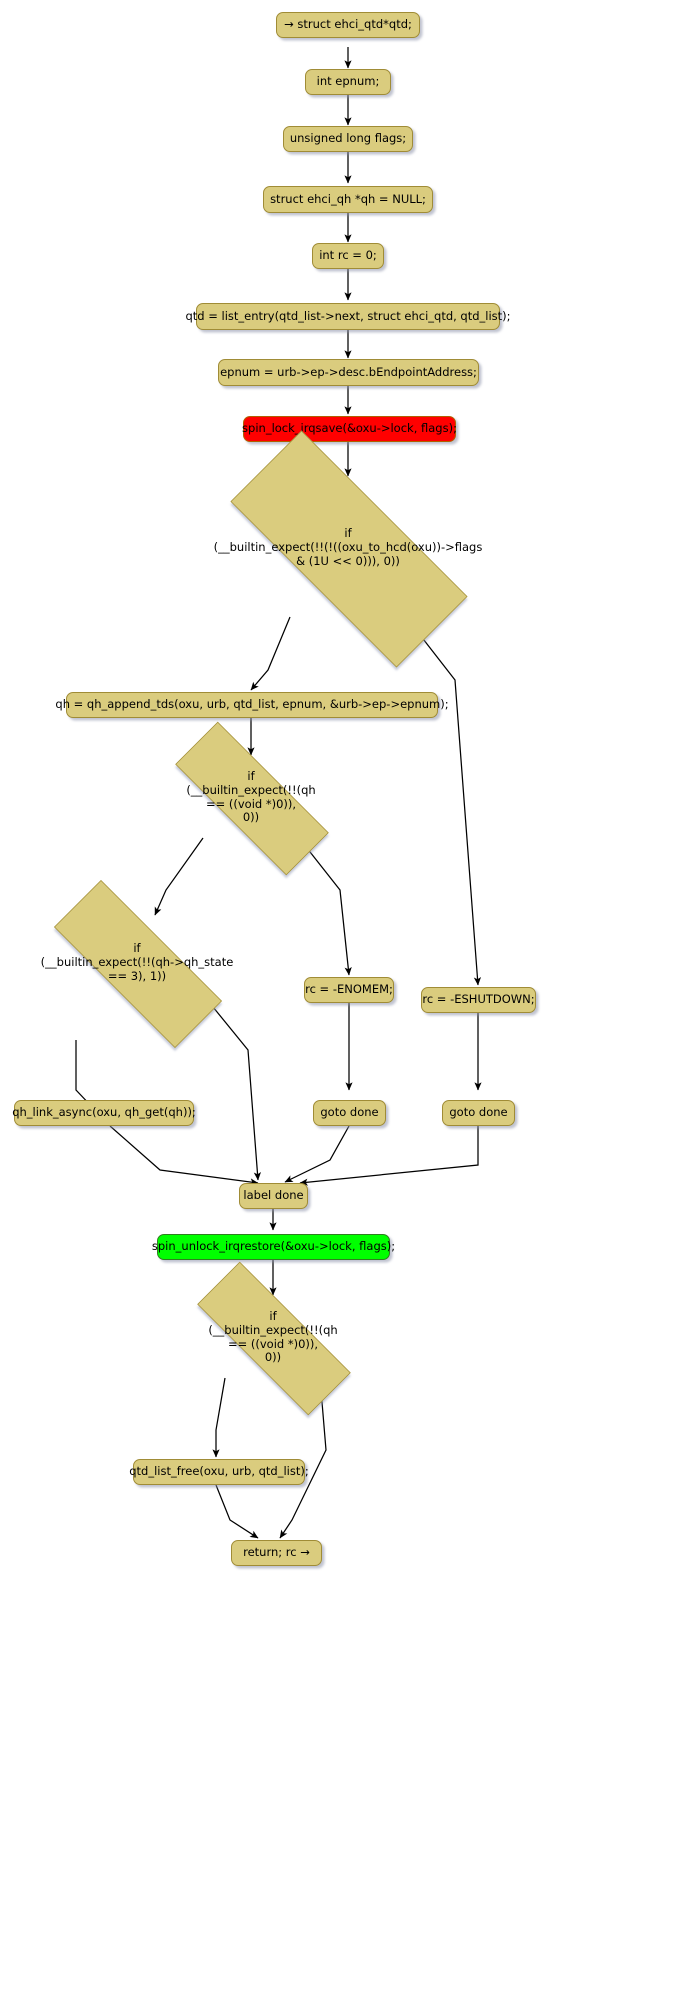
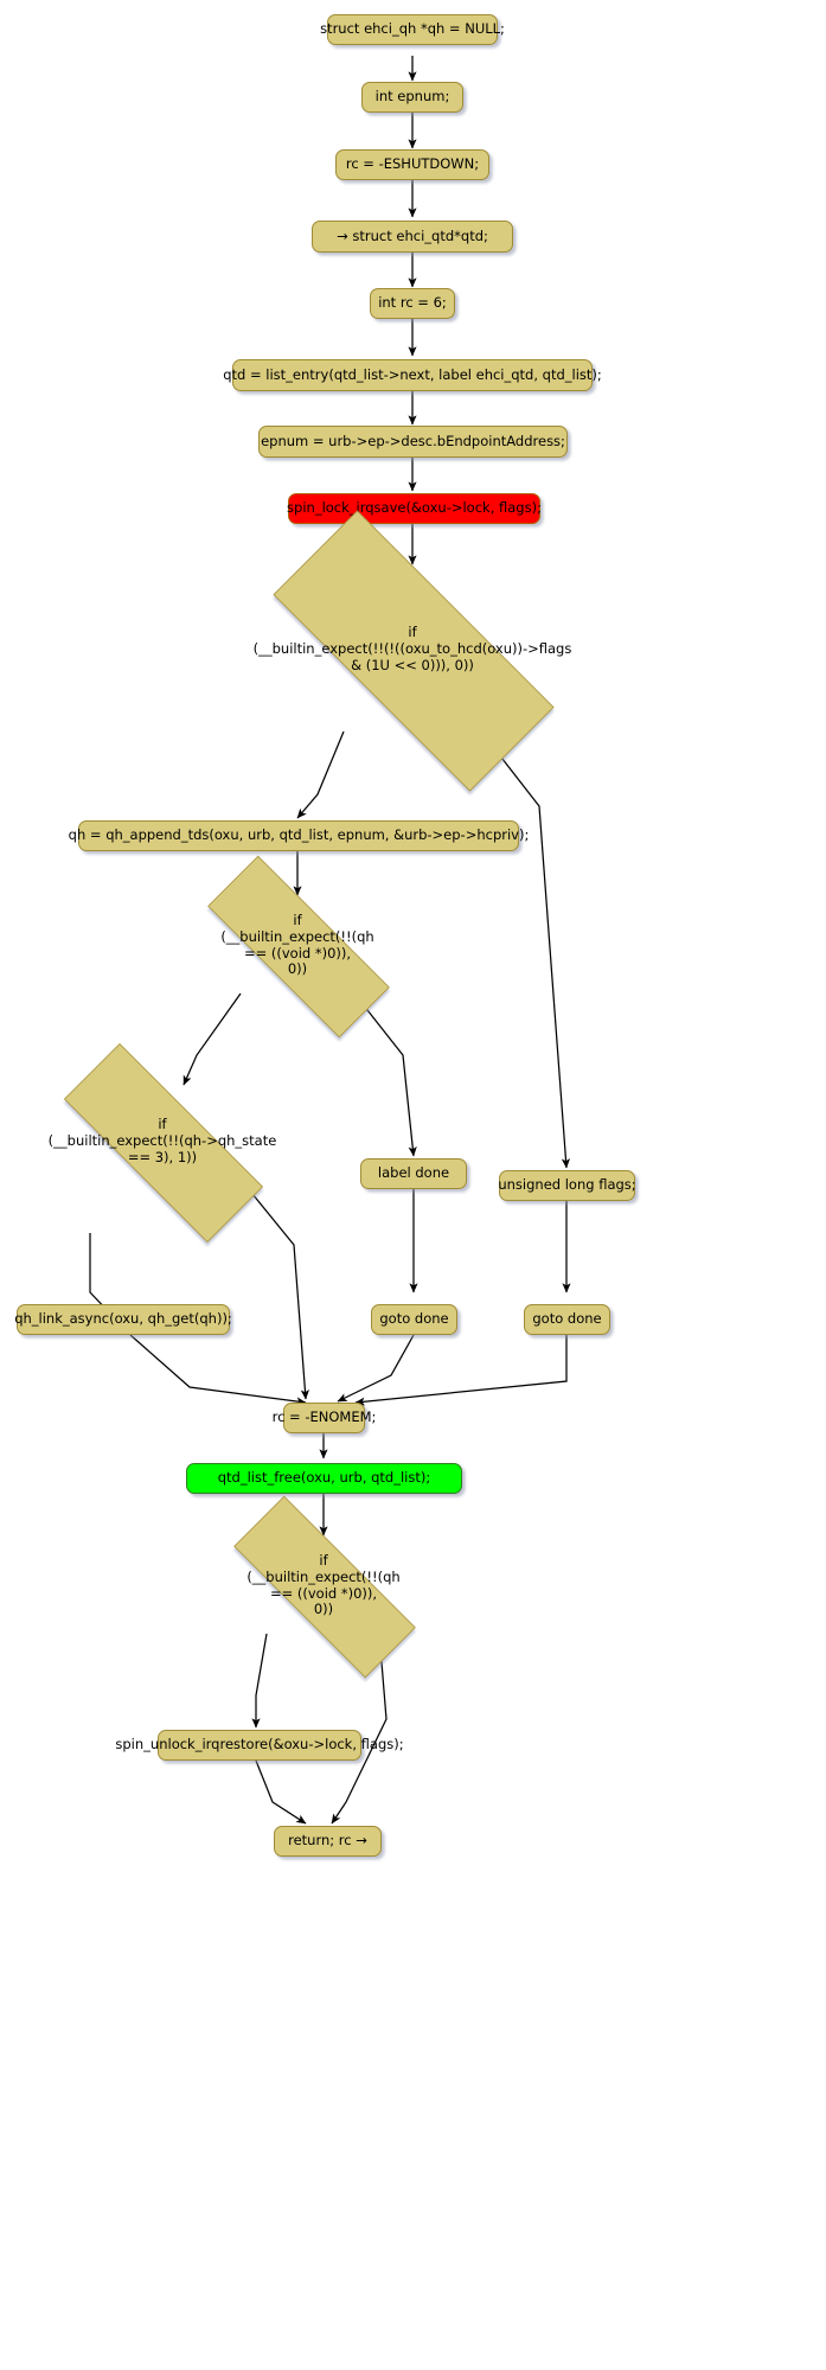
- → struct ehci_qtd*qtd;
+ struct ehci_qh *qh = NULL;
  int epnum;
- unsigned long flags;
+ rc = -ESHUTDOWN;
- struct ehci_qh *qh = NULL;
+ → struct ehci_qtd*qtd;
- int rc = 0;
+ int rc = 6;
- qtd = list_entry(qtd_list->next, struct ehci_qtd, qtd_list);
+ qtd = list_entry(qtd_list->next, label ehci_qtd, qtd_list);
  epnum = urb->ep->desc.bEndpointAddress;
  spin_lock_irqsave(&oxu->lock, flags);
  if
  (__builtin_expect(!!(!((oxu_to_hcd(oxu))->flags
  & (1U << 0))), 0))
- qh = qh_append_tds(oxu, urb, qtd_list, epnum, &urb->ep->epnum);
+ qh = qh_append_tds(oxu, urb, qtd_list, epnum, &urb->ep->hcpriv);
  if
  (__builtin_expect(!!(qh
  == ((void *)0)),
  0))
  if
  (__builtin_expect(!!(qh->qh_state
  == 3), 1))
- rc = -ENOMEM;
+ label done
- rc = -ESHUTDOWN;
+ unsigned long flags;
  qh_link_async(oxu, qh_get(qh));
  goto done
  goto done
- label done
+ rc = -ENOMEM;
- spin_unlock_irqrestore(&oxu->lock, flags);
+ qtd_list_free(oxu, urb, qtd_list);
  if
  (__builtin_expect(!!(qh
  == ((void *)0)),
  0))
- qtd_list_free(oxu, urb, qtd_list);
+ spin_unlock_irqrestore(&oxu->lock, flags);
  return; rc →
